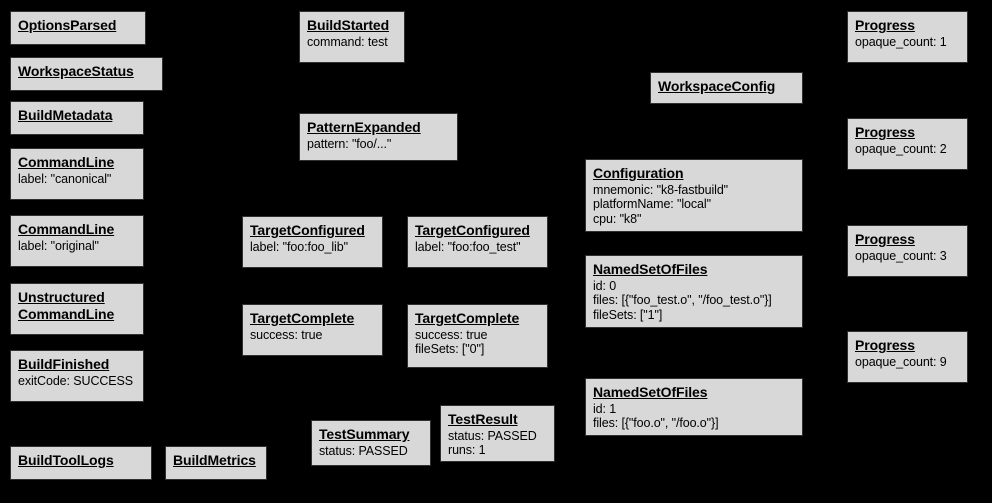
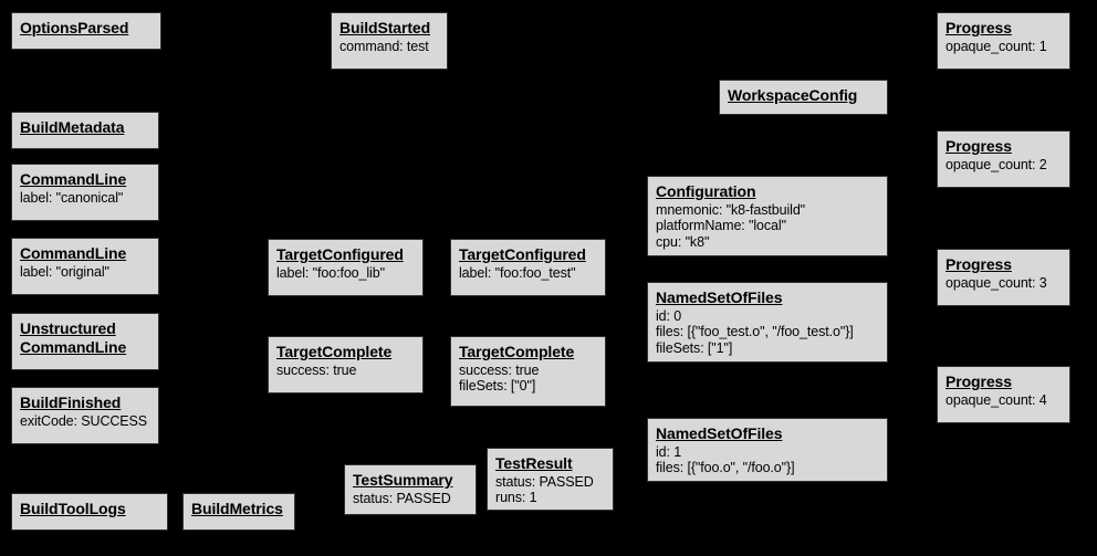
  OptionsParsed
- WorkspaceStatus
  BuildMetadata
  CommandLine
  label: "canonical"
  CommandLine
  label: "original"
  Unstructured
  CommandLine
  BuildFinished
  exitCode: SUCCESS
  BuildToolLogs
  BuildMetrics
  BuildStarted
  command: test
- PatternExpanded
- pattern: "foo/..."
  TargetConfigured
  label: "foo:foo_lib"
  TargetConfigured
  label: "foo:foo_test"
  TargetComplete
  success: true
  TargetComplete
  success: true
  fileSets: ["0"]
  TestSummary
  status: PASSED
  TestResult
  status: PASSED
  runs: 1
  WorkspaceConfig
  Configuration
  mnemonic: "k8-fastbuild"
  platformName: "local"
  cpu: "k8"
  NamedSetOfFiles
  id: 0
  files: [{"foo_test.o", "/foo_test.o"}]
  fileSets: ["1"]
  NamedSetOfFiles
  id: 1
  files: [{"foo.o", "/foo.o"}]
  Progress
  opaque_count: 1
  Progress
  opaque_count: 2
  Progress
  opaque_count: 3
  Progress
- opaque_count: 9
+ opaque_count: 4
